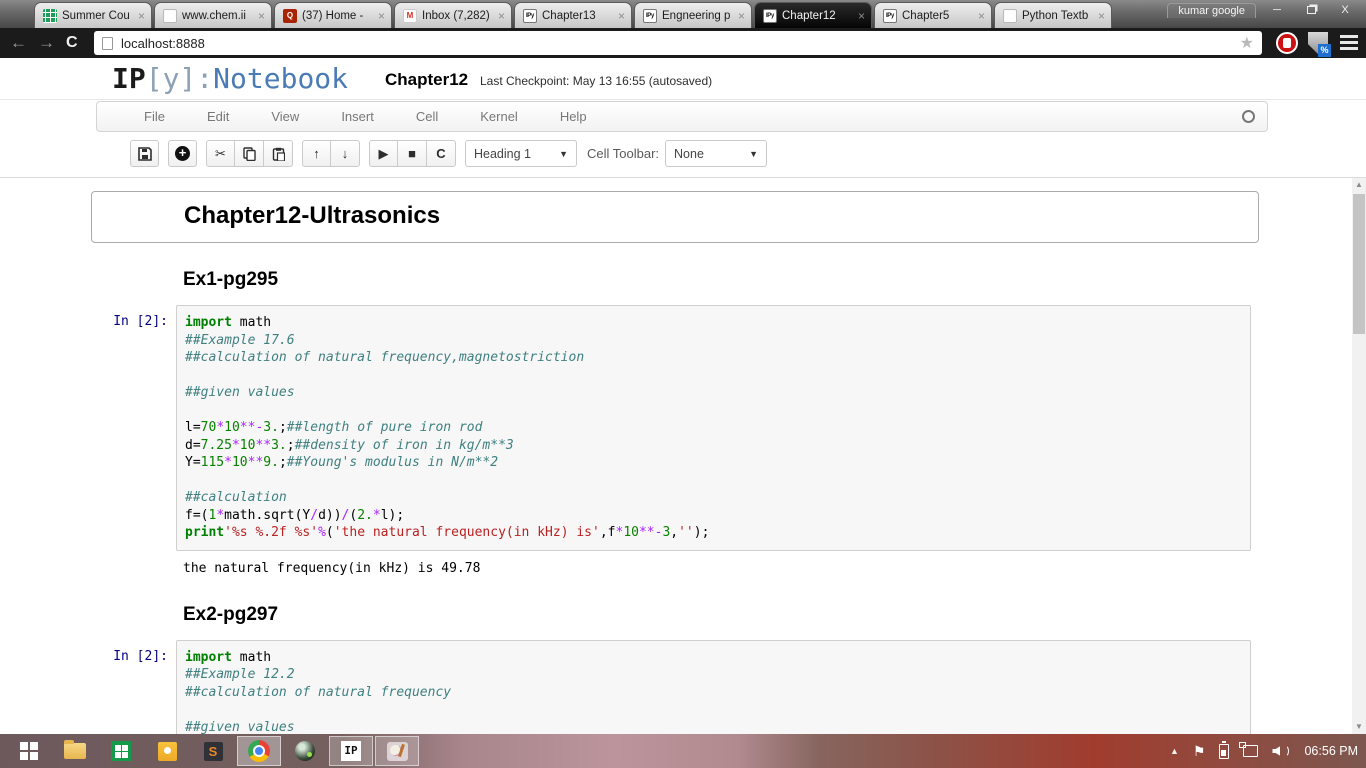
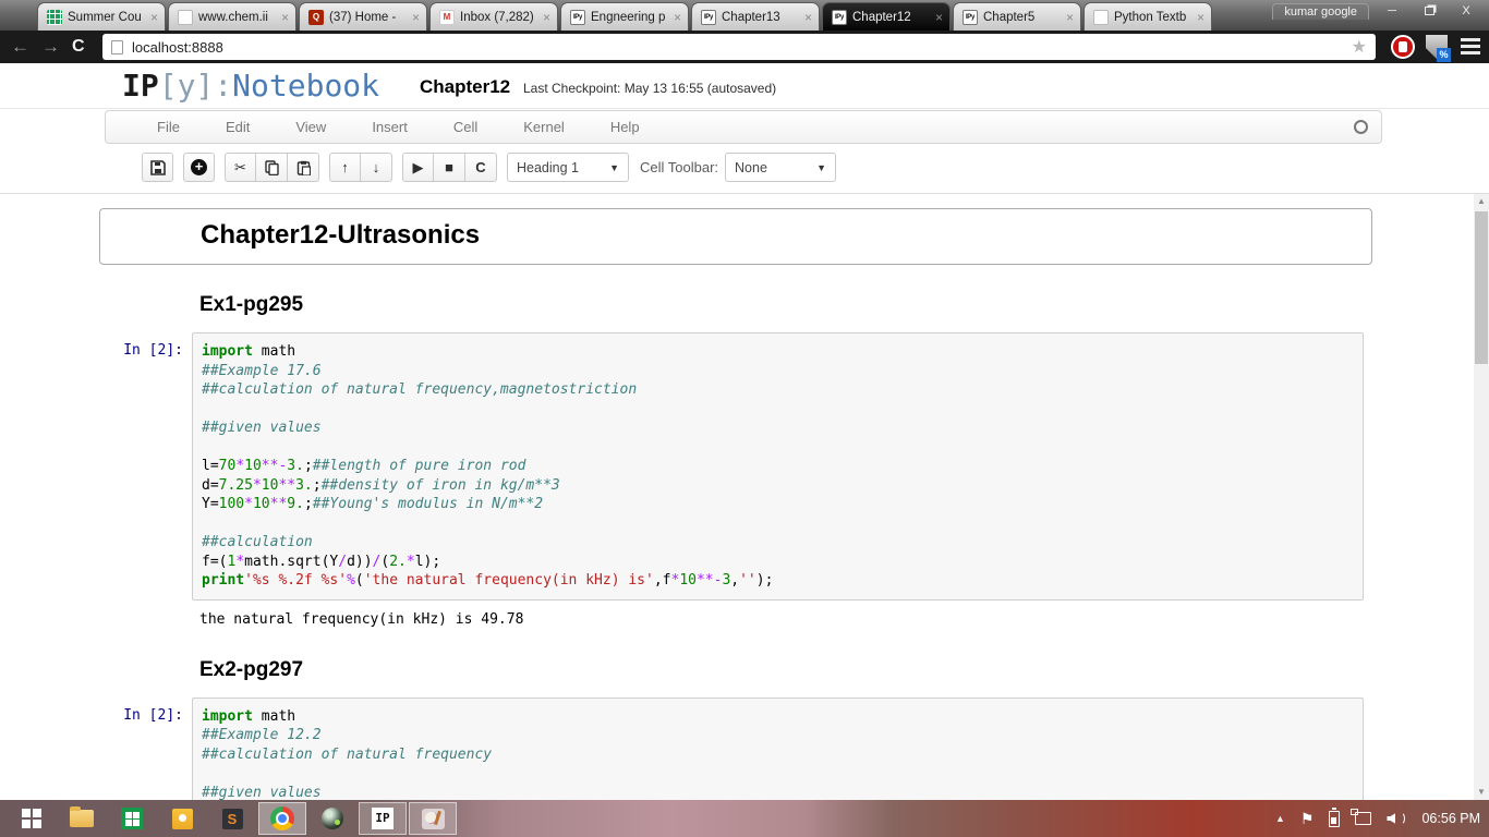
  Summer Cou
  ×
  www.chem.ii
  ×
  Q
  (37) Home -
  ×
  M
  Inbox (7,282)
  ×
- Chapter13
+ Engneering p
  ×
- Engneering p
+ Chapter13
  ×
  Chapter12
  ×
  Chapter5
  ×
  Python Textb
  ×
  kumar google
  ─
  X
  ←
  →
  C
  localhost:8888
  ★
  %
  IP[y]:Notebook
  Chapter12
  Last Checkpoint: May 13 16:55 (autosaved)
  File Edit View Insert Cell Kernel Help
  +
  ✂
  ↑
  ↓
  ▶
  ■
  C
  Heading 1
  ▼
  Cell Toolbar:
  None
  ▼
  Chapter12-Ultrasonics
  Ex1-pg295
  In [2]:
  import math
  ##Example 17.6
  ##calculation of natural frequency,magnetostriction
  ##given values
  l=70*10**-3.;##length of pure iron rod
  d=7.25*10**3.;##density of iron in kg/m**3
- Y=115*10**9.;##Young's modulus in N/m**2
+ Y=100*10**9.;##Young's modulus in N/m**2
  ##calculation
  f=(1*math.sqrt(Y/d))/(2.*l);
  print'%s %.2f %s'%('the natural frequency(in kHz) is',f*10**-3,'');
  the natural frequency(in kHz) is 49.78
  Ex2-pg297
  In [2]:
  import math
  ##Example 12.2
  ##calculation of natural frequency
  ##given values
  ▲
  ▼
  S
  IP
  ▲
  ⚑
  06:56 PM
